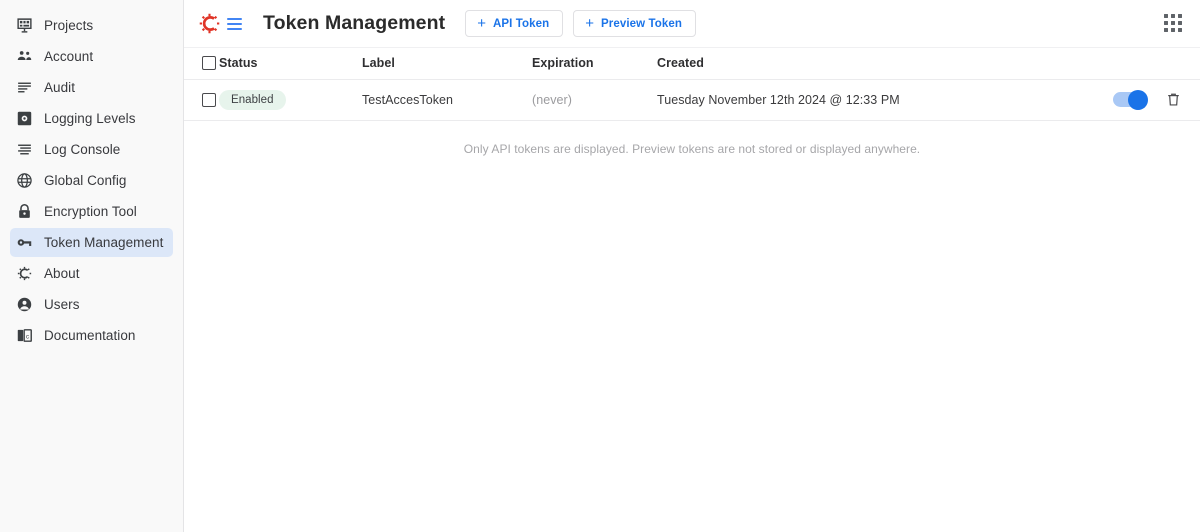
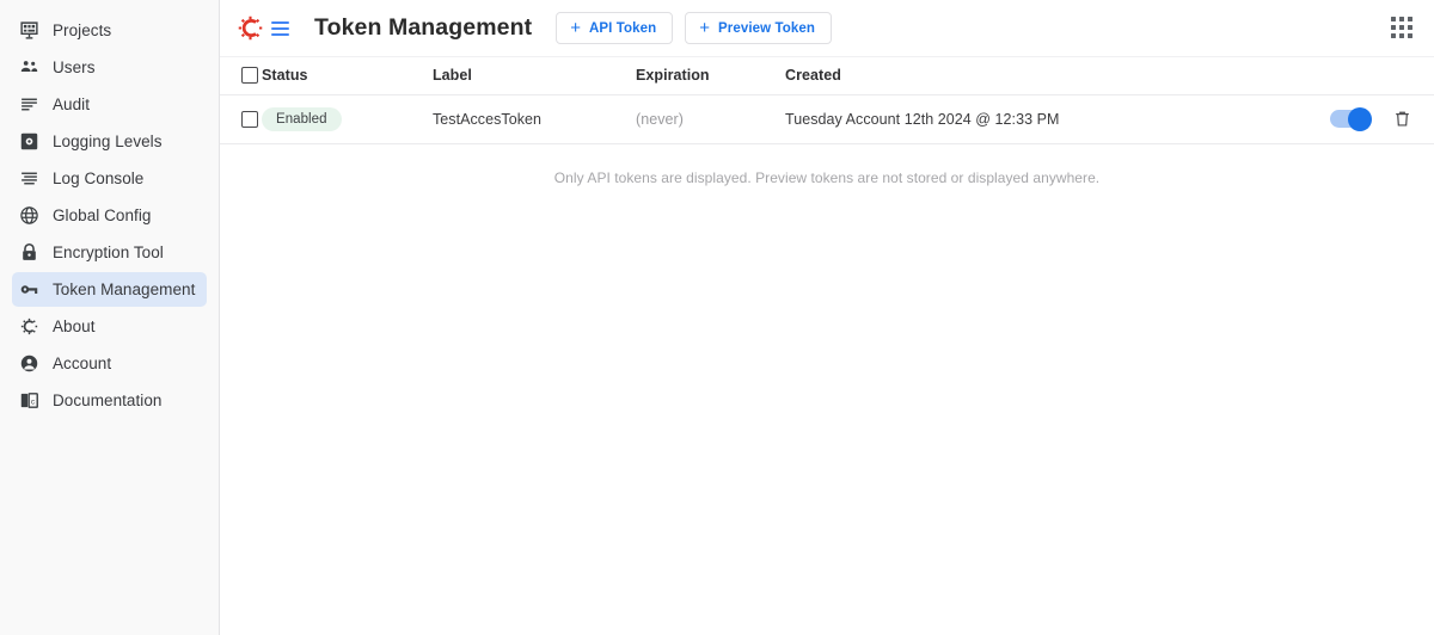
  Projects
- Account
+ Users
  Audit
  Logging Levels
  Log Console
  Global Config
  Encryption Tool
  Token Management
  About
- Users
+ Account
  Documentation
  Token Management
  +
  API Token
  +
  Preview Token
  	Status	Label	Expiration	Created
- 	Enabled	TestAccesToken	(never)	Tuesday November 12th 2024 @ 12:33 PM
+ 	Enabled	TestAccesToken	(never)	Tuesday Account 12th 2024 @ 12:33 PM
  Only API tokens are displayed. Preview tokens are not stored or displayed anywhere.
